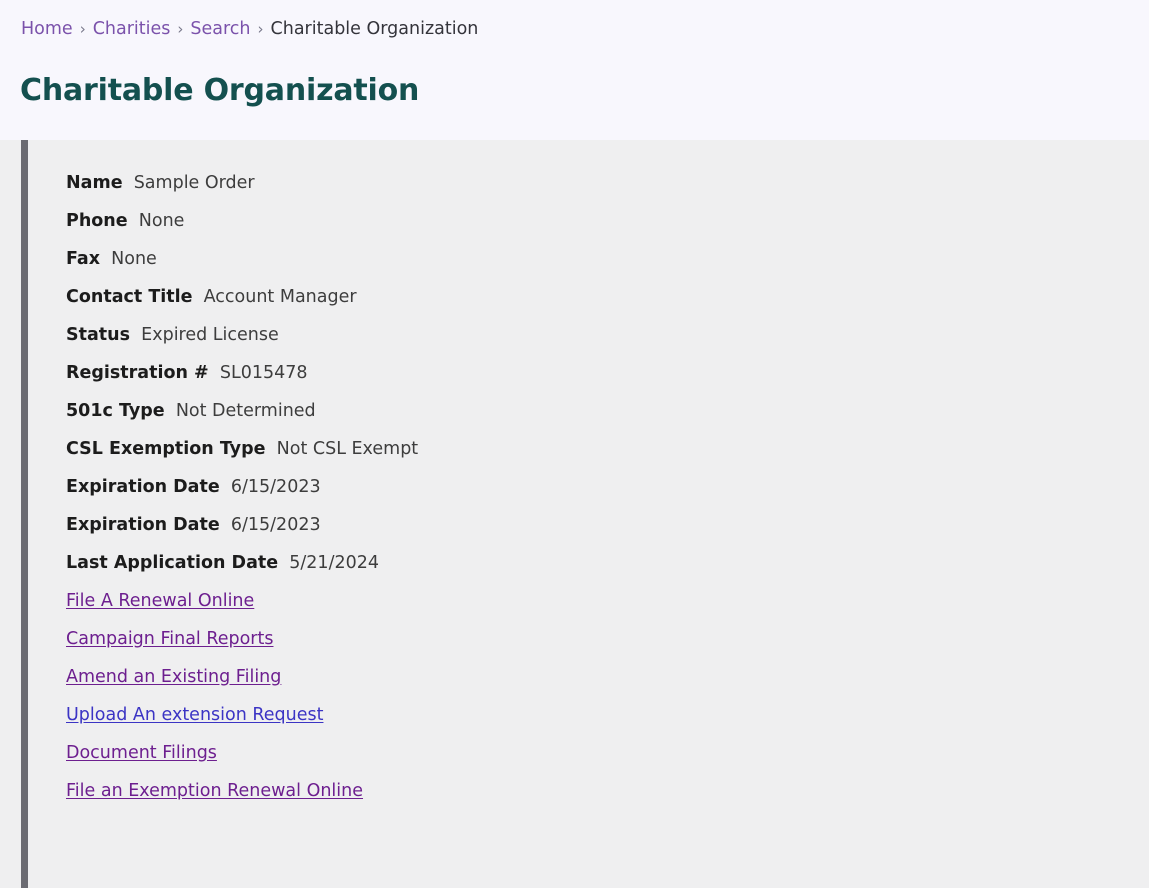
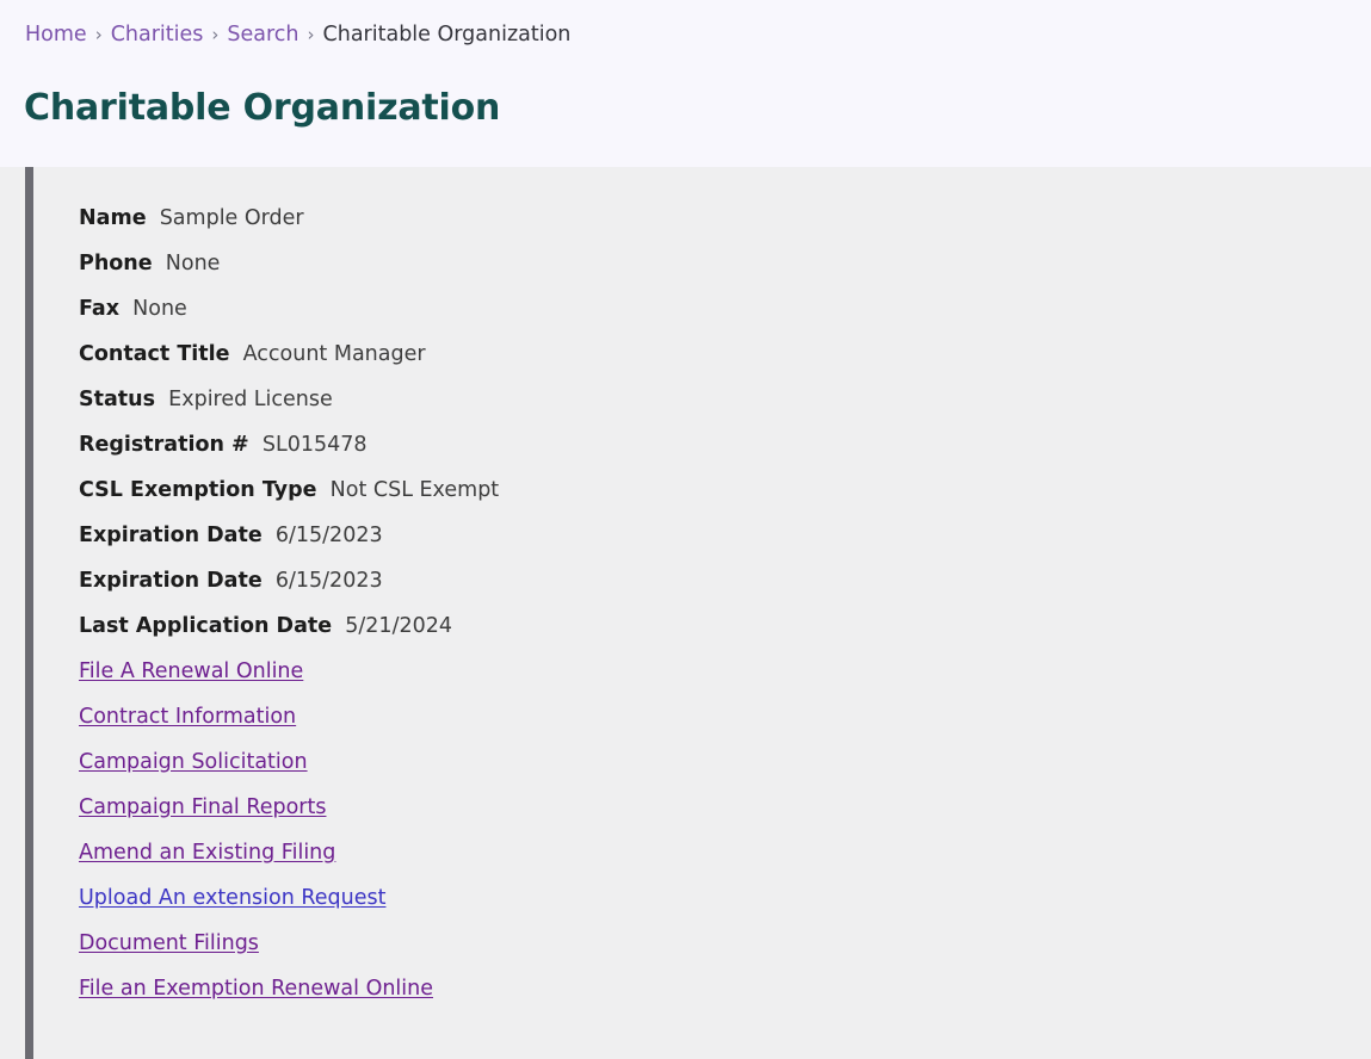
  Home › Charities › Search › Charitable Organization
  Charitable Organization
  Name Sample Order
  Phone None
  Fax None
  Contact Title Account Manager
  Status Expired License
  Registration # SL015478
- 501c Type Not Determined
  CSL Exemption Type Not CSL Exempt
  Expiration Date 6/15/2023
  Expiration Date 6/15/2023
  Last Application Date 5/21/2024
  File A Renewal Online
+ Contract Information
+ Campaign Solicitation
  Campaign Final Reports
  Amend an Existing Filing
  Upload An extension Request
  Document Filings
  File an Exemption Renewal Online
